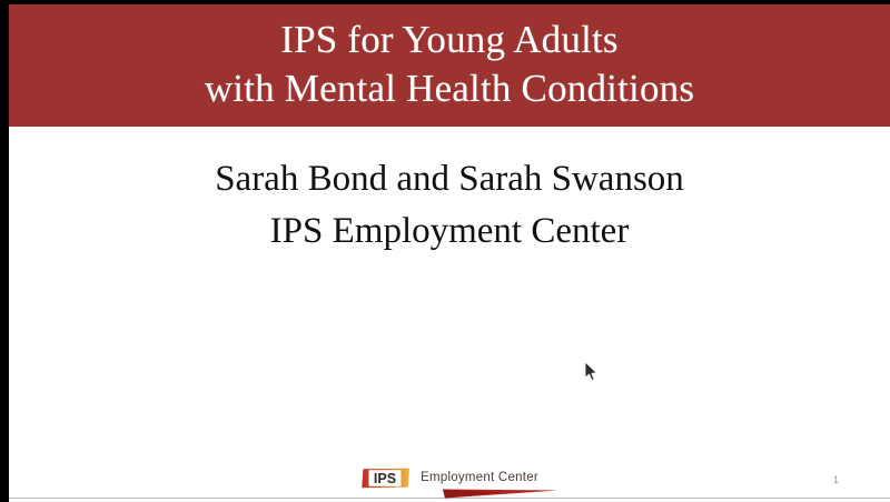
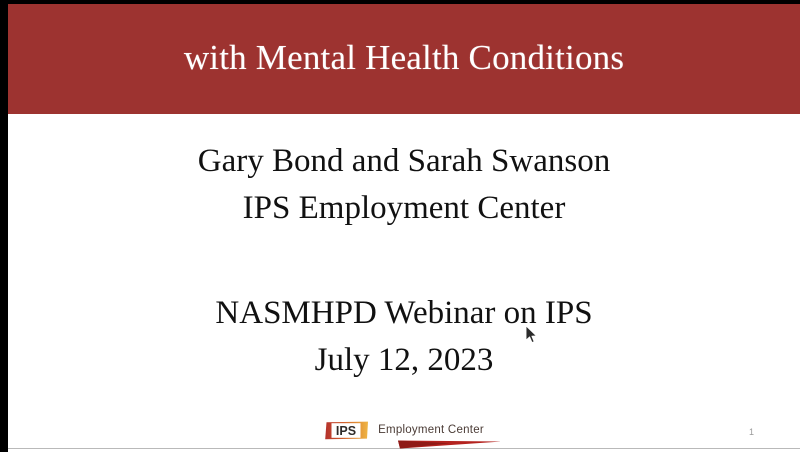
- IPS for Young Adults
  with Mental Health Conditions
- Sarah Bond and Sarah Swanson
+ Gary Bond and Sarah Swanson
  IPS Employment Center
+ NASMHPD Webinar on IPS
+ July 12, 2023
  IPS
  Employment Center
  1
